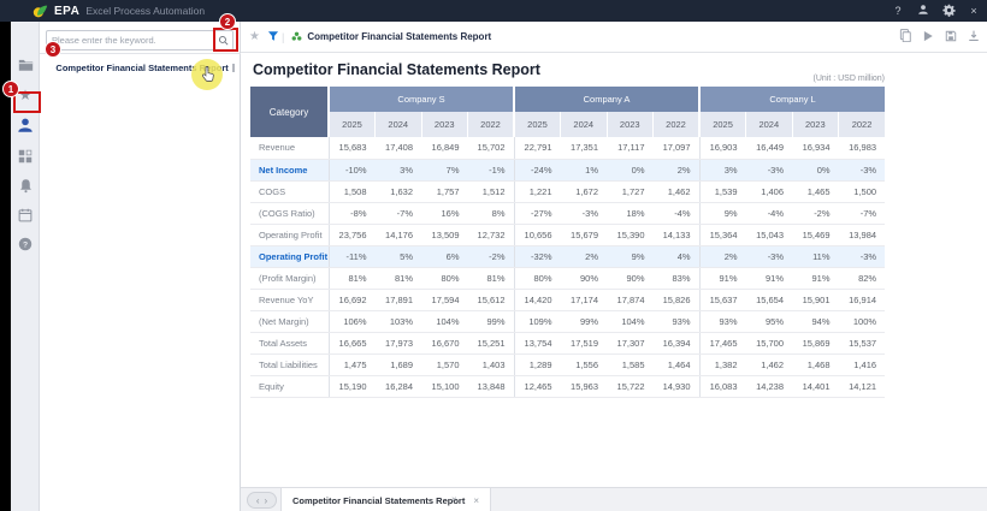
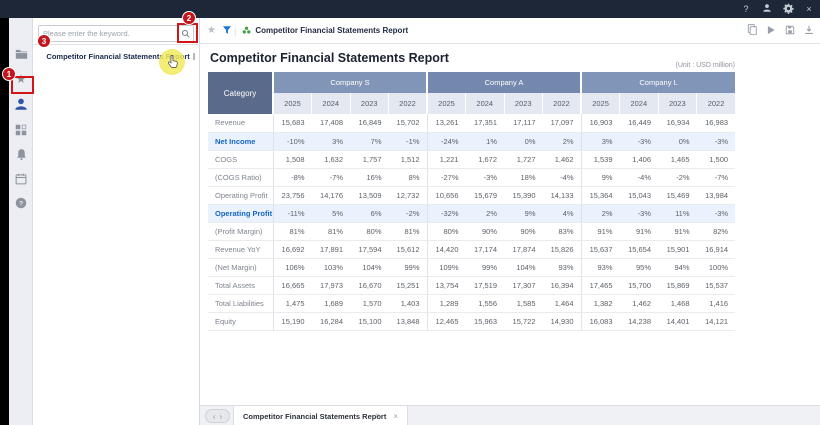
- EPA
- Excel Process Automation
  ?
  ×
  ★
  lease enter the keyword.
  Competitor Financial Statements Report
  ★
  Competitor Financial Statements Report
  Competitor Financial Statements Report
  Category	Company S	Company A	Company L
  2025	2024	2023	2022	2025	2024	2023	2022	2025	2024	2023	2022
- Revenue	15,683	17,408	16,849	15,702	22,791	17,351	17,117	17,097	16,903	16,449	16,934	16,983
+ Revenue	15,683	17,408	16,849	15,702	13,261	17,351	17,117	17,097	16,903	16,449	16,934	16,983
  Net Income	-10%	3%	7%	-1%	-24%	1%	0%	2%	3%	-3%	0%	-3%
  COGS	1,508	1,632	1,757	1,512	1,221	1,672	1,727	1,462	1,539	1,406	1,465	1,500
  (COGS Ratio)	-8%	-7%	16%	8%	-27%	-3%	18%	-4%	9%	-4%	-2%	-7%
  Operating Profit	23,756	14,176	13,509	12,732	10,656	15,679	15,390	14,133	15,364	15,043	15,469	13,984
  Operating Profit	-11%	5%	6%	-2%	-32%	2%	9%	4%	2%	-3%	11%	-3%
  (Profit Margin)	81%	81%	80%	81%	80%	90%	90%	83%	91%	91%	91%	82%
  Revenue YoY	16,692	17,891	17,594	15,612	14,420	17,174	17,874	15,826	15,637	15,654	15,901	16,914
  (Net Margin)	106%	103%	104%	99%	109%	99%	104%	93%	93%	95%	94%	100%
  Total Assets	16,665	17,973	16,670	15,251	13,754	17,519	17,307	16,394	17,465	15,700	15,869	15,537
  Total Liabilities	1,475	1,689	1,570	1,403	1,289	1,556	1,585	1,464	1,382	1,462	1,468	1,416
  Equity	15,190	16,284	15,100	13,848	12,465	15,963	15,722	14,930	16,083	14,238	14,401	14,121
  ‹
  ›
  Competitor Financial Statements Report
  ×
  ×
  1
  2
  3
